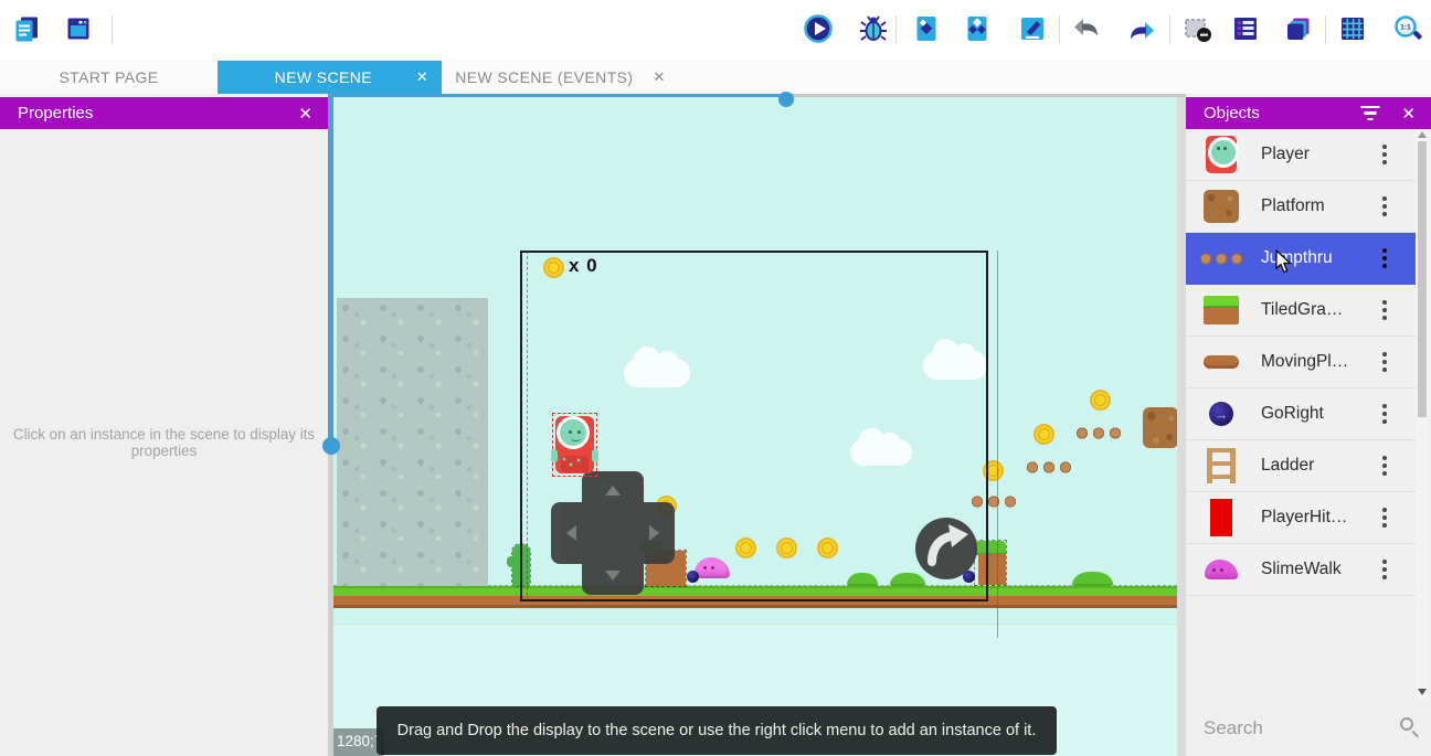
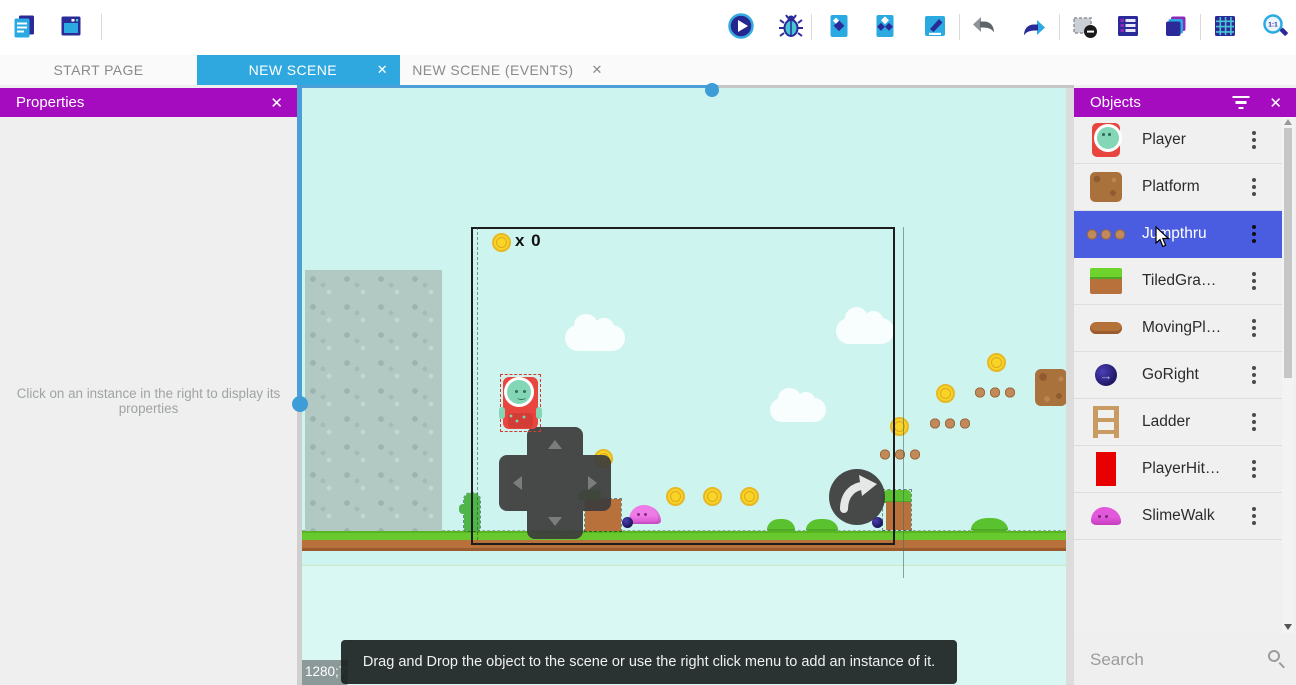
  START PAGE
  NEW SCENE
  ✕
  NEW SCENE (EVENTS)
  ✕
  x 0
- Drag and Drop the display to the scene or use the right click menu to add an instance of it.
+ Drag and Drop the object to the scene or use the right click menu to add an instance of it.
  Properties
  ✕
- Click on an instance in the scene to display its properties
+ Click on an instance in the right to display its properties
  Objects
  ✕
  Player
  Platform
  Jumpthru
  TiledGra…
  MovingPl…
  GoRight
  Ladder
  PlayerHit…
  SlimeWalk
  Search
